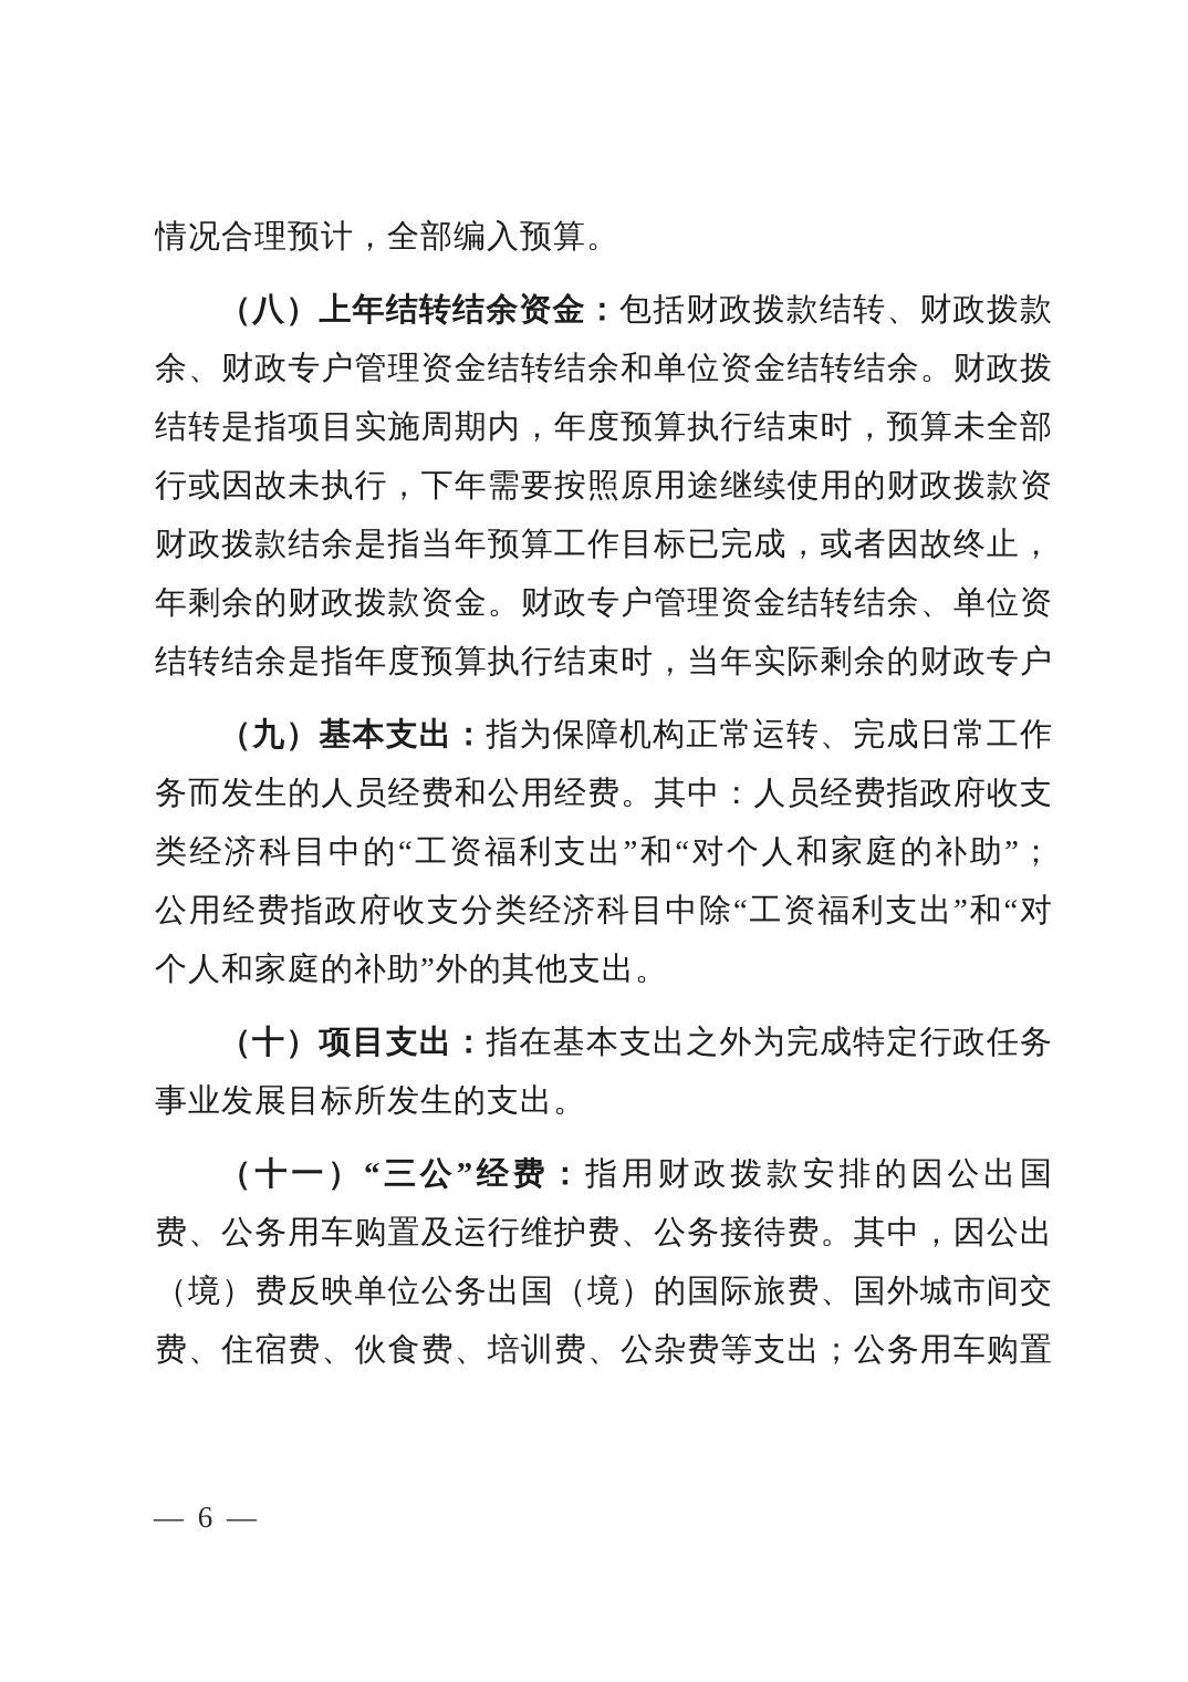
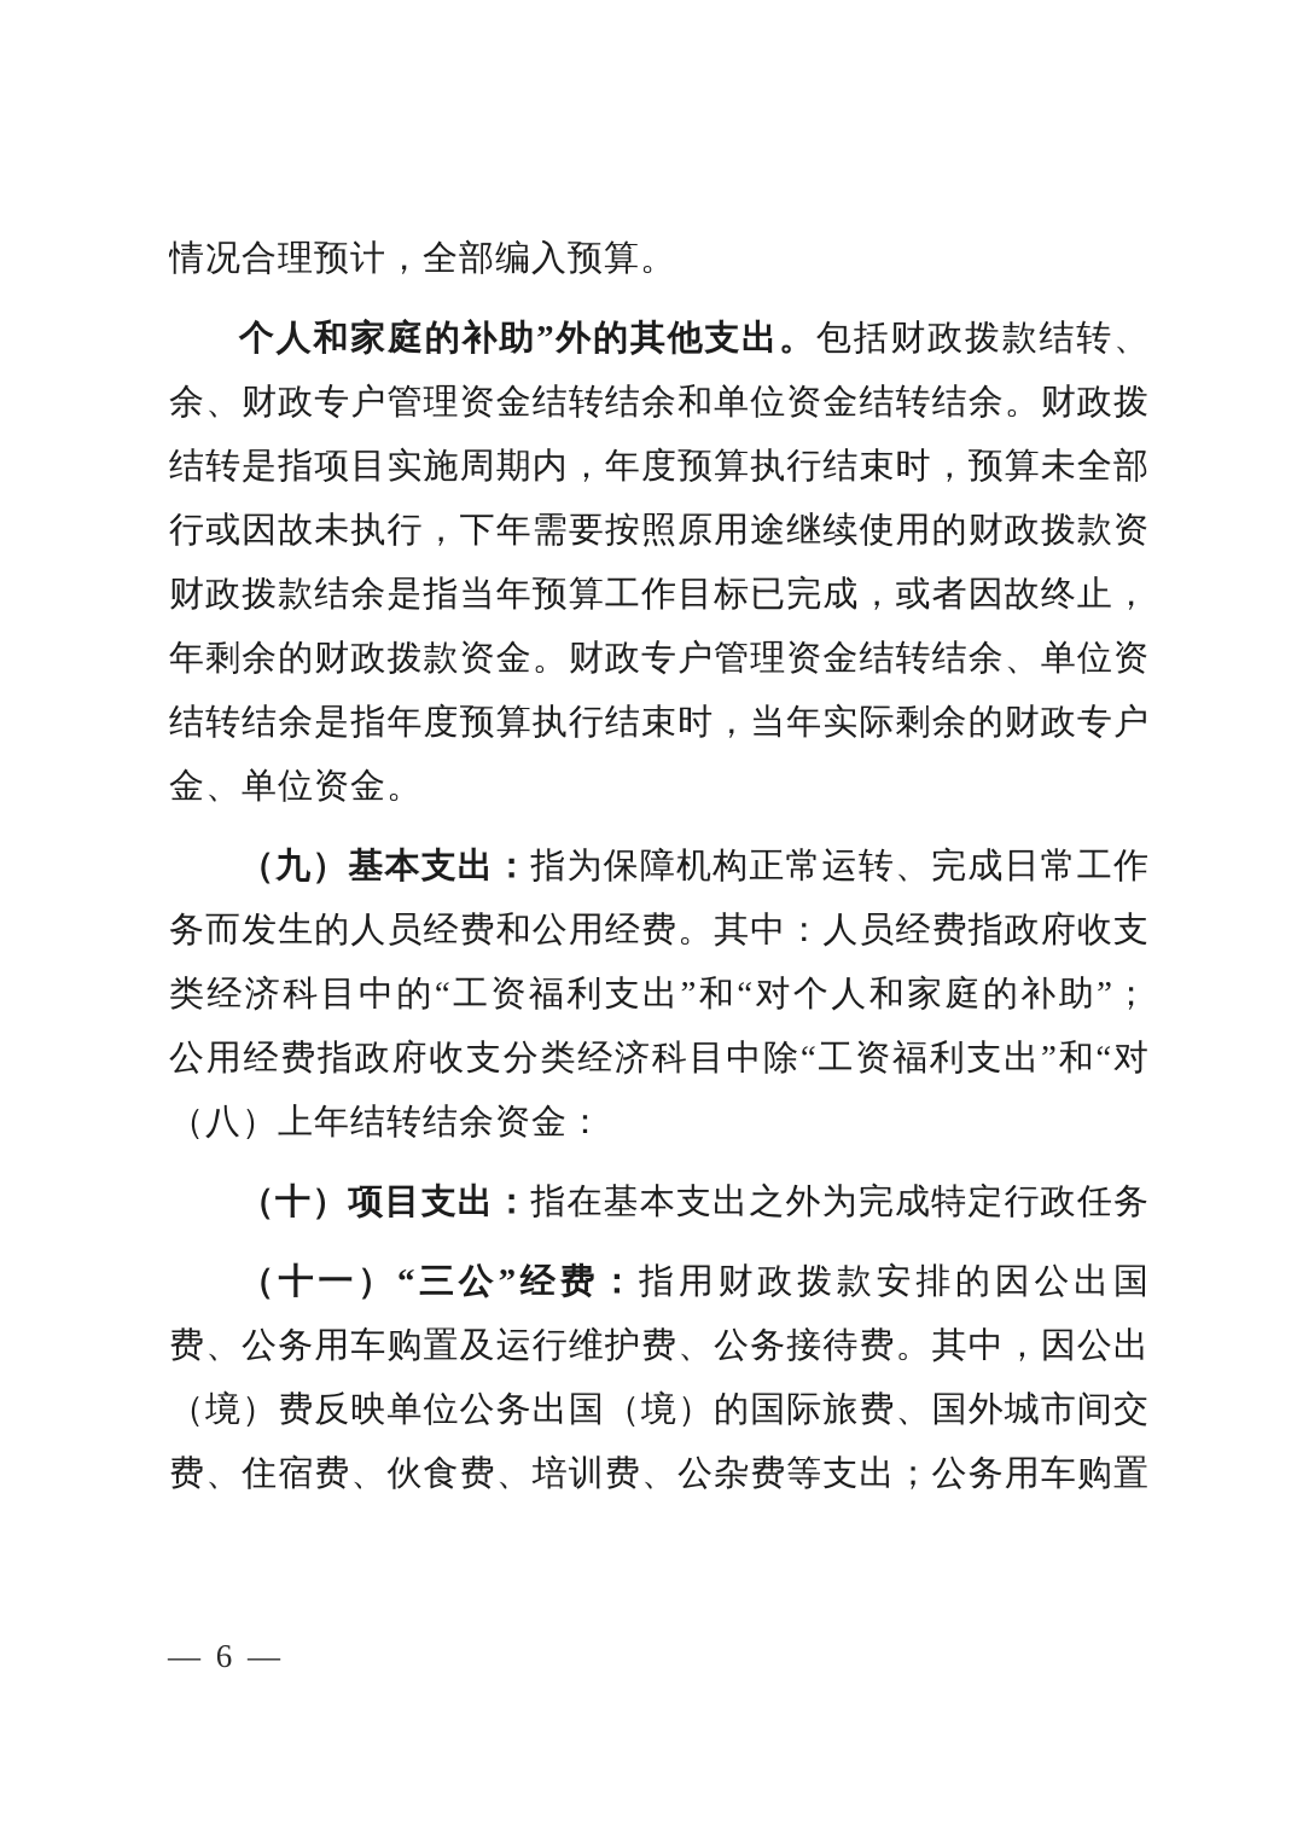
  情况合理预计，全部编入预算。
- （八）上年结转结余资金：包括财政拨款结转、财政拨款
+ 个人和家庭的补助”外的其他支出。包括财政拨款结转、
  余、财政专户管理资金结转结余和单位资金结转结余。财政拨
  结转是指项目实施周期内，年度预算执行结束时，预算未全部
  行或因故未执行，下年需要按照原用途继续使用的财政拨款资
  财政拨款结余是指当年预算工作目标已完成，或者因故终止，
  年剩余的财政拨款资金。财政专户管理资金结转结余、单位资
  结转结余是指年度预算执行结束时，当年实际剩余的财政专户
+ 金、单位资金。
  （九）基本支出：指为保障机构正常运转、完成日常工作
  务而发生的人员经费和公用经费。其中：人员经费指政府收支
  类经济科目中的“工资福利支出”和“对个人和家庭的补助”；
  公用经费指政府收支分类经济科目中除“工资福利支出”和“对
- 个人和家庭的补助”外的其他支出。
+ （八）上年结转结余资金：
  （十）项目支出：指在基本支出之外为完成特定行政任务
- 事业发展目标所发生的支出。
  （十一）“三公”经费：指用财政拨款安排的因公出国
  费、公务用车购置及运行维护费、公务接待费。其中，因公出
  （境）费反映单位公务出国（境）的国际旅费、国外城市间交
  费、住宿费、伙食费、培训费、公杂费等支出；公务用车购置
  — 6 —
